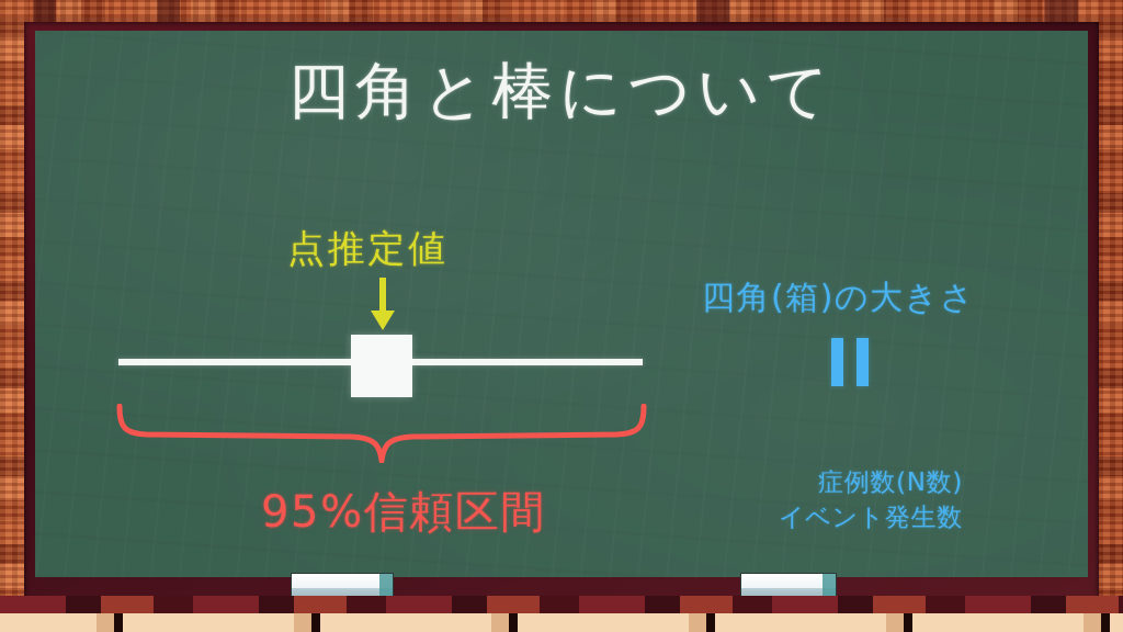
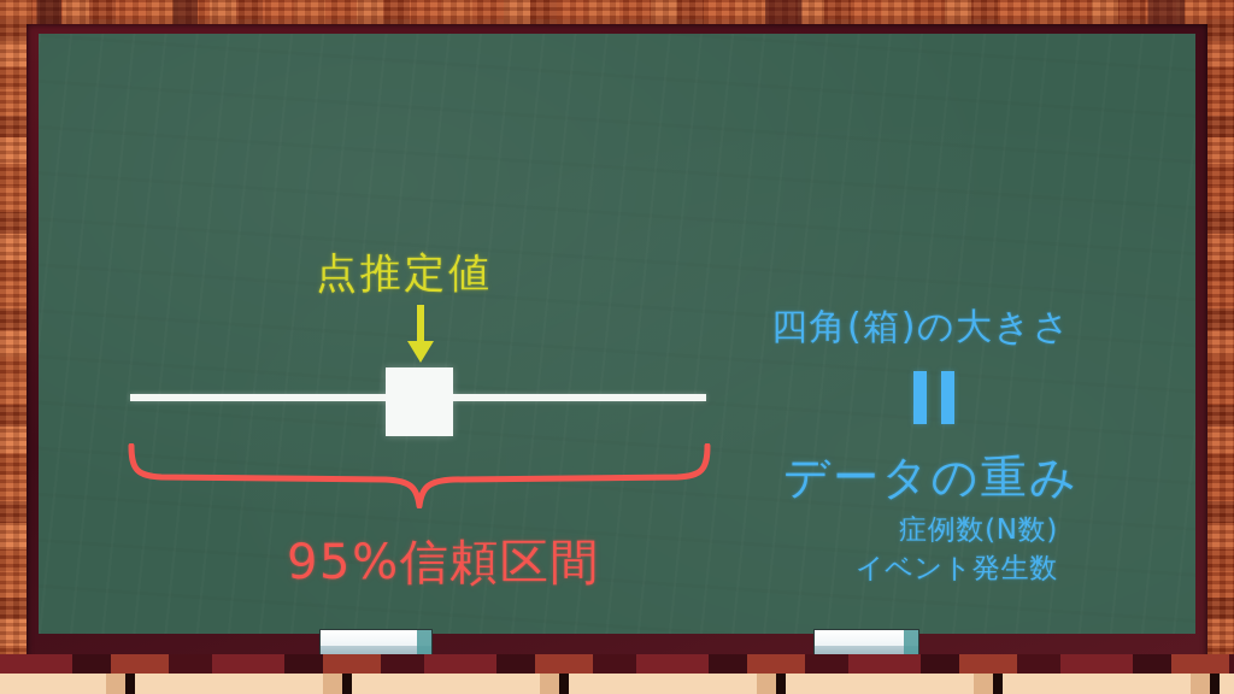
- 四角と棒について
  点推定値
  95%信頼区間
  四角(箱)の大きさ
+ データの重み
  症例数(N数)
  イベント発生数
